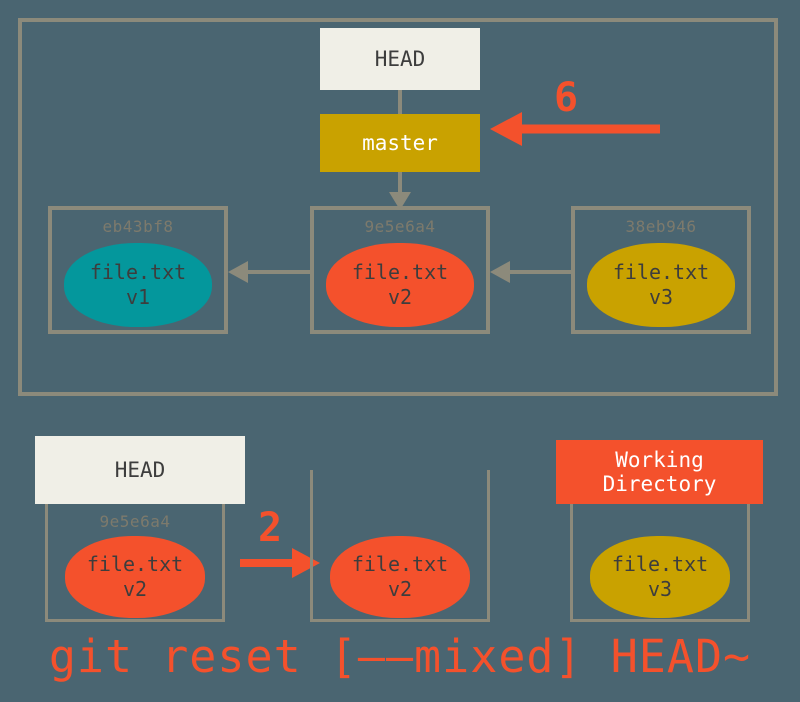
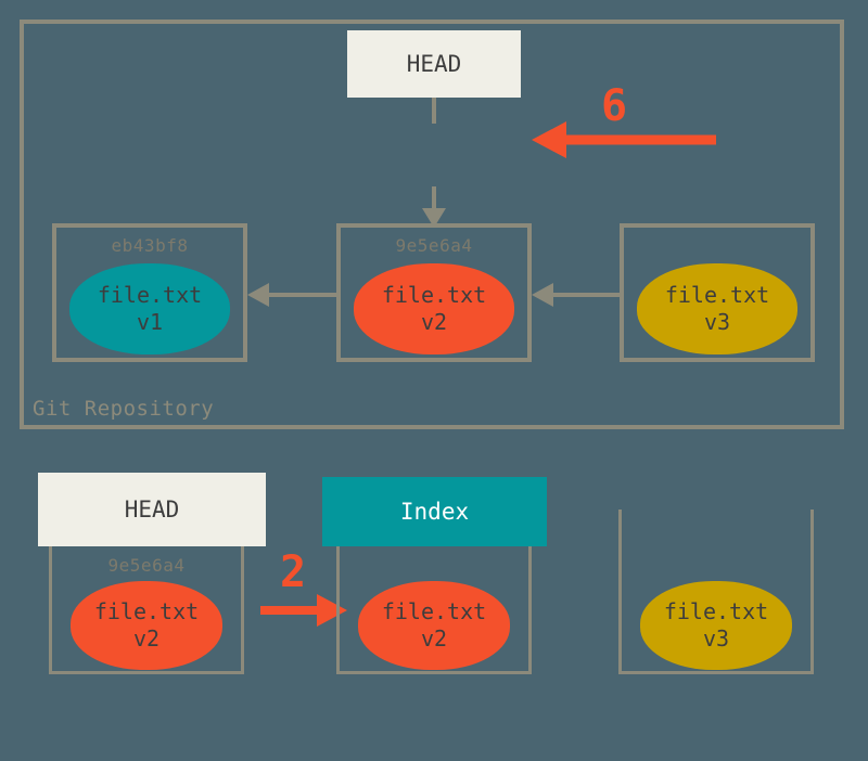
+ Git Repository
  HEAD
- master
  6
  eb43bf8
  file.txt
  v1
  9e5e6a4
  file.txt
  v2
- 38eb946
  file.txt
  v3
  9e5e6a4
  file.txt
  v2
  HEAD
  2
  file.txt
  v2
+ Index
  file.txt
  v3
- Working
- Directory
- git reset [——mixed] HEAD~
